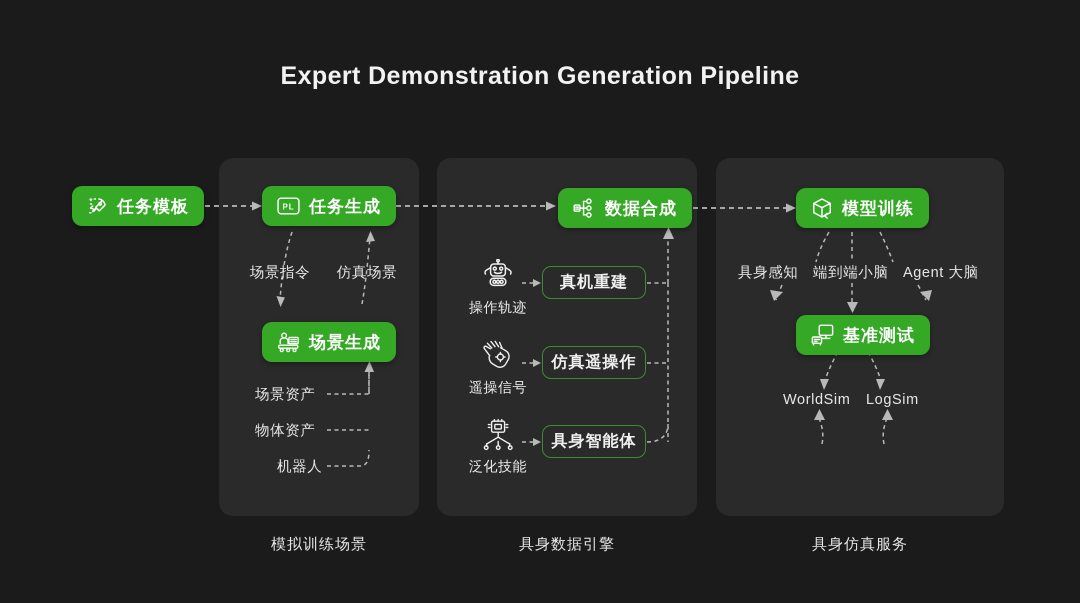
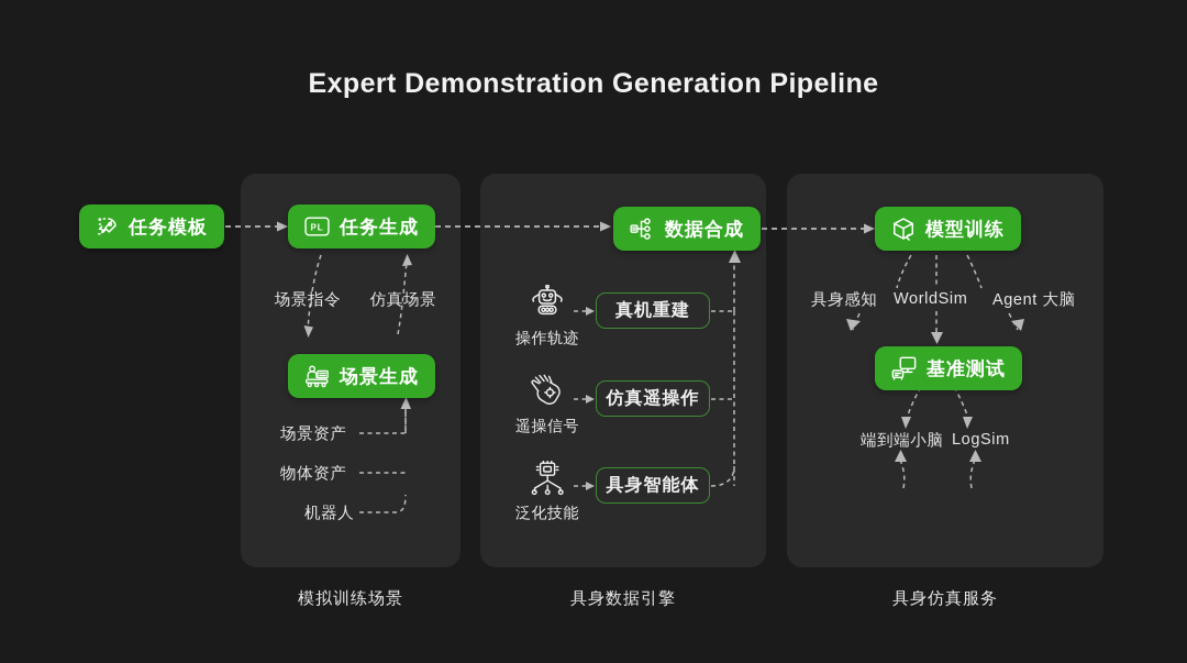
  Expert Demonstration Generation Pipeline
  任务模板
  PL
  任务生成
  场景指令
  仿真场景
  场景生成
  场景资产
  物体资产
  机器人
  数据合成
  操作轨迹
  遥操信号
  泛化技能
  真机重建
  仿真遥操作
  具身智能体
  模型训练
  具身感知
- 端到端小脑
+ WorldSim
  Agent 大脑
  基准测试
- WorldSim
+ 端到端小脑
  LogSim
  模拟训练场景
  具身数据引擎
  具身仿真服务
